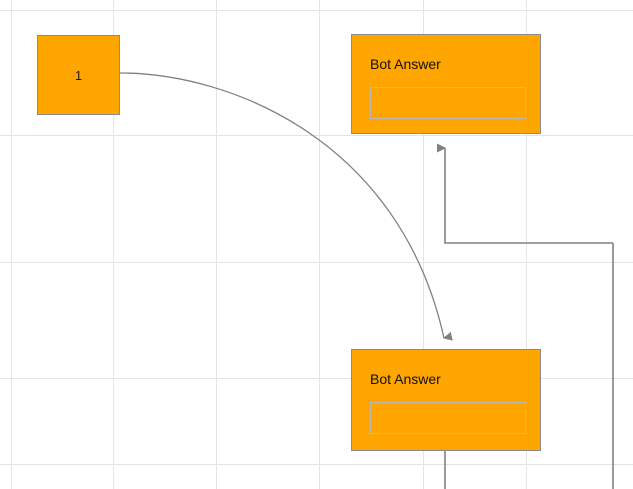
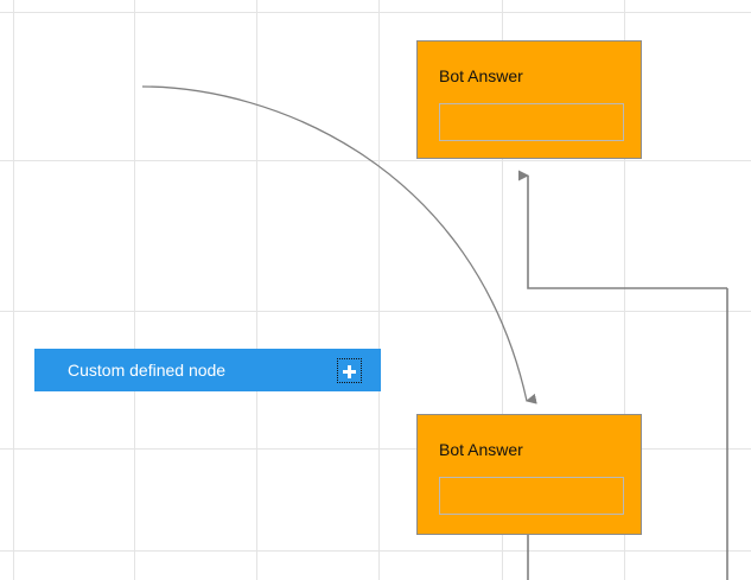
- 1
  Bot Answer
  Bot Answer
+ Custom defined node
